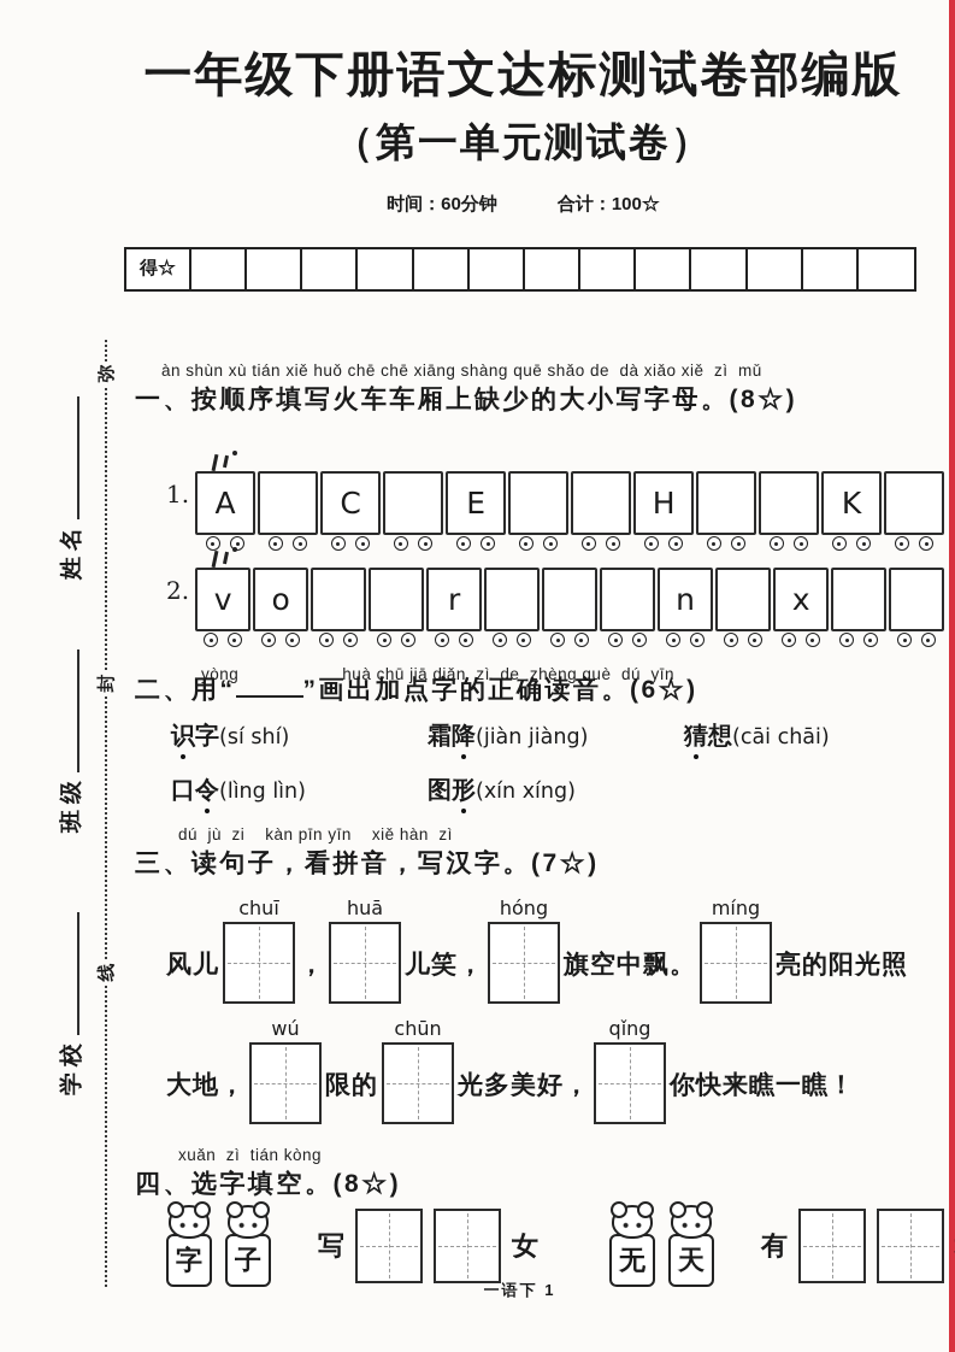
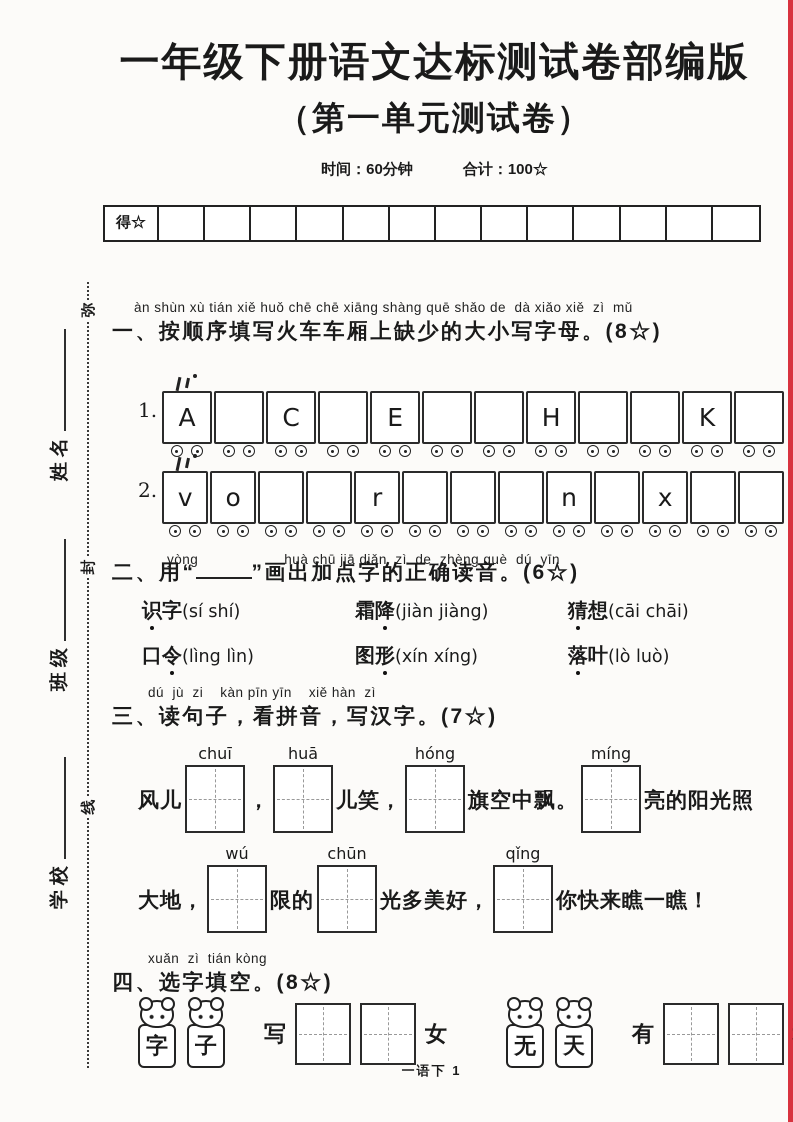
  一年级下册语文达标测试卷部编版
  （第一单元测试卷）
  时间：60分钟
  合计：100☆
  得☆
  àn shùn xù tián xiě huǒ chē chē xiāng shàng quē shǎo de dà xiǎo xiě zì mǔ
  一、按顺序填写火车车厢上缺少的大小写字母。(8☆)
  1.
  A
  C
  E
  H
  K
  2.
  v
  o
  r
  n
  x
  yòng huà chū jiā diǎn zì de zhèng què dú yīn
  二、用“ ”画出加点字的正确读音。(6☆)
  识字(sí shí)
  霜降(jiàn jiàng)
  猜想(cāi chāi)
  口令(lìng lìn)
  图形(xín xíng)
+ 落叶(lò luò)
  dú jù zi kàn pīn yīn xiě hàn zì
  三、读句子，看拼音，写汉字。(7☆)
  风儿
  chuī
  ，
  huā
  儿笑，
  hóng
  旗空中飘。
  míng
  亮的阳光照
  大地，
  wú
  限的
  chūn
  光多美好，
  qǐng
  你快来瞧一瞧！
  xuǎn zì tián kòng
  四、选字填空。(8☆)
  字
  子
  写
  女
  无
  天
  有
  一语下 1
